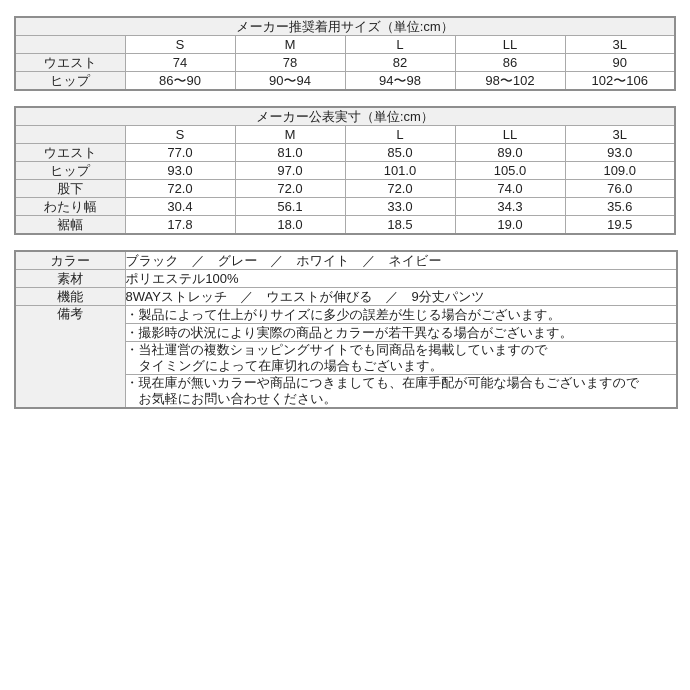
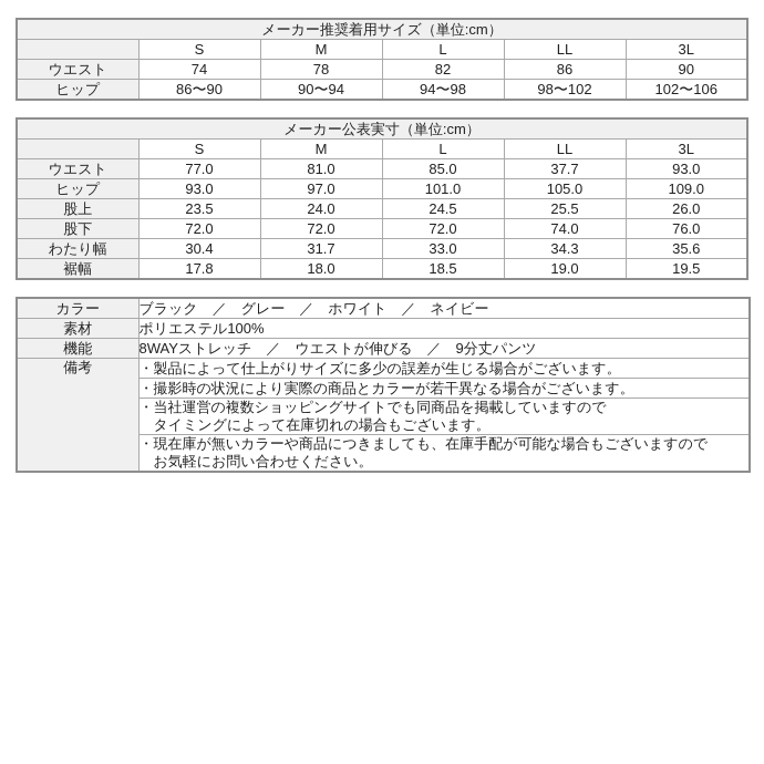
  メーカー推奨着用サイズ（単位:cm）
  	S	M	L	LL	3L
  ウエスト	74	78	82	86	90
  ヒップ	86〜90	90〜94	94〜98	98〜102	102〜106
  メーカー公表実寸（単位:cm）
  	S	M	L	LL	3L
- ウエスト	77.0	81.0	85.0	89.0	93.0
+ ウエスト	77.0	81.0	85.0	37.7	93.0
  ヒップ	93.0	97.0	101.0	105.0	109.0
+ 股上	23.5	24.0	24.5	25.5	26.0
  股下	72.0	72.0	72.0	74.0	76.0
- わたり幅	30.4	56.1	33.0	34.3	35.6
+ わたり幅	30.4	31.7	33.0	34.3	35.6
  裾幅	17.8	18.0	18.5	19.0	19.5
  カラー	ブラック ／ グレー ／ ホワイト ／ ネイビー
  素材	ポリエステル100%
  機能	8WAYストレッチ ／ ウエストが伸びる ／ 9分丈パンツ
  備考	・製品によって仕上がりサイズに多少の誤差が生じる場合がございます。
  ・撮影時の状況により実際の商品とカラーが若干異なる場合がございます。
  ・当社運営の複数ショッピングサイトでも同商品を掲載していますので タイミングによって在庫切れの場合もございます。
  ・現在庫が無いカラーや商品につきましても、在庫手配が可能な場合もございますので お気軽にお問い合わせください。
